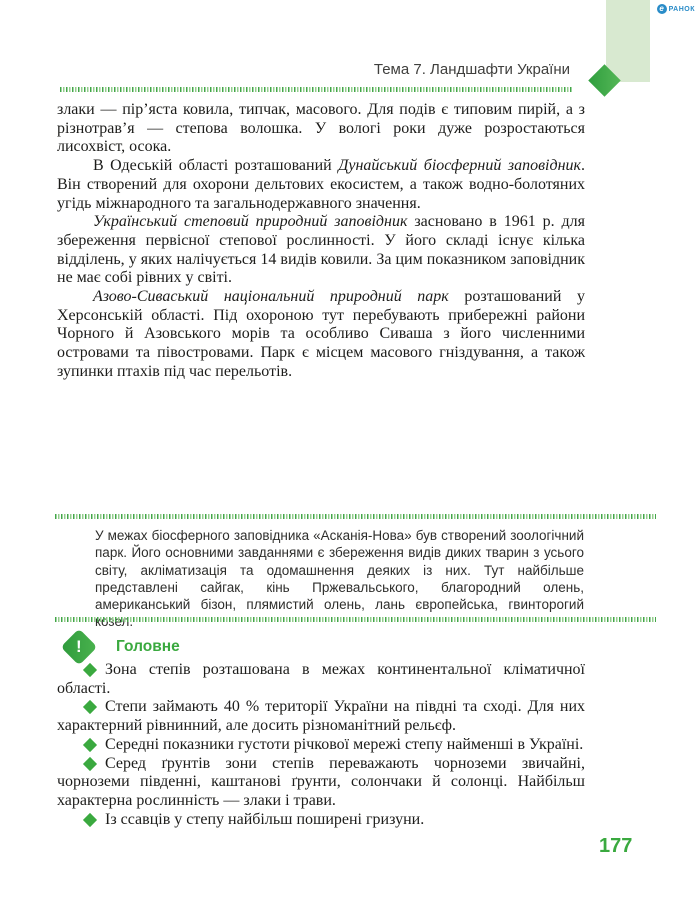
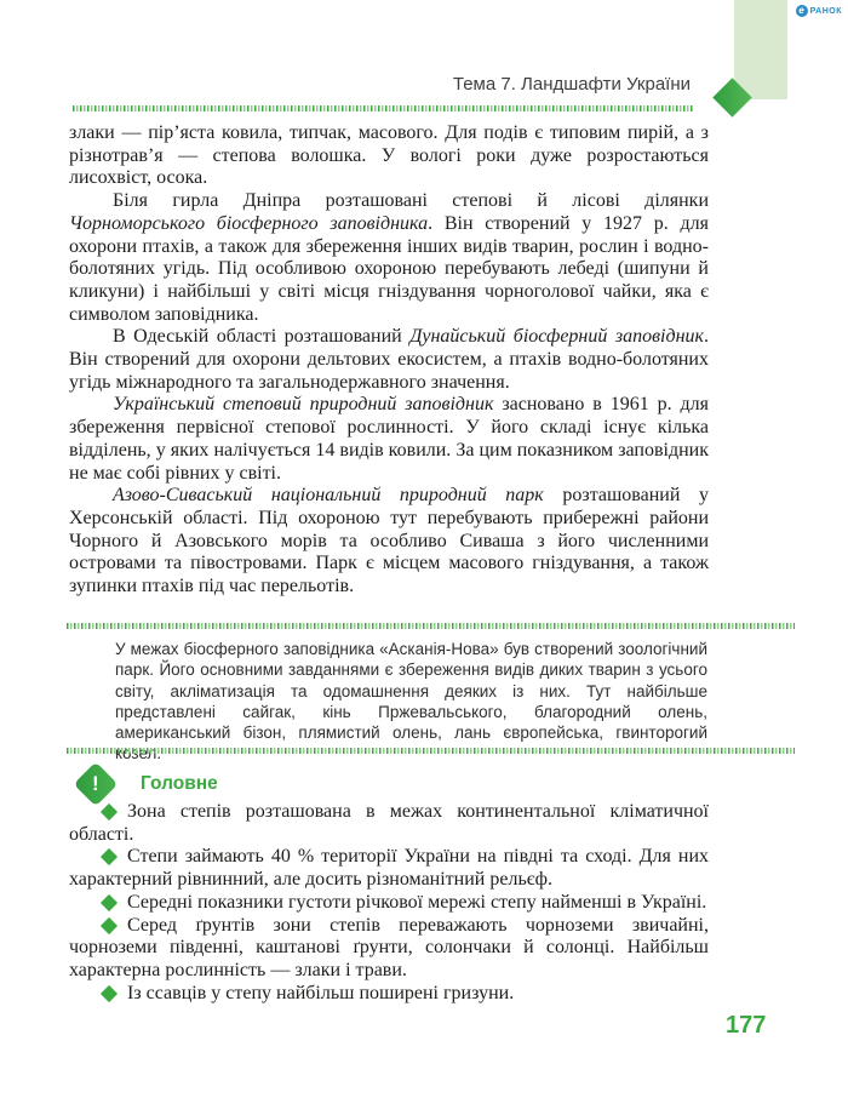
  е
  Тема 7. Ландшафти України
  злаки — пір’яста ковила, типчак, масового. Для подів є типовим пирій, а з різнотрав’я — степова волошка. У вологі роки дуже розростаються лисохвіст, осока.
+ Біля гирла Дніпра розташовані степові й лісові ділянки Чорноморського біосферного заповідника. Він створений у 1927 р. для охорони птахів, а також для збереження інших видів тварин, рослин і водно-болотяних угідь. Під особливою охороною перебувають лебеді (шипуни й кликуни) і найбільші у світі місця гніздування чорноголової чайки, яка є символом заповідника.
- В Одеській області розташований Дунайський біосферний заповідник. Він створений для охорони дельтових екосистем, а також водно-болотяних угідь міжнародного та загальнодержавного значення.
+ В Одеській області розташований Дунайський біосферний заповідник. Він створений для охорони дельтових екосистем, а птахів водно-болотяних угідь міжнародного та загальнодержавного значення.
  Український степовий природний заповідник засновано в 1961 р. для збереження первісної степової рослинності. У його складі існує кілька відділень, у яких налічується 14 видів ковили. За цим показником заповідник не має собі рівних у світі.
  Азово-Сиваський національний природний парк розташований у Херсонській області. Під охороною тут перебувають прибережні райони Чорного й Азовського морів та особливо Сиваша з його численними островами та півостровами. Парк є місцем масового гніздування, а також зупинки птахів під час перельотів.
  У межах біосферного заповідника «Асканія-Нова» був створений зоологічний парк. Його основними завданнями є збереження видів диких тварин з усього світу, акліматизація та одомашнення деяких із них. Тут найбільше представлені сайгак, кінь Пржевальського, благородний олень, американський бізон, плямистий олень, лань європейська, гвинторогий
  Головне
  Зона степів розташована в межах континентальної кліматичної області.
  Степи займають 40 % території України на півдні та сході. Для них характерний рівнинний, але досить різноманітний рельєф.
  Середні показники густоти річкової мережі степу найменші в Україні.
  Серед ґрунтів зони степів переважають чорноземи звичайні, чорноземи південні, каштанові ґрунти, солончаки й солонці. Найбільш характерна рослинність — злаки і трави.
  Із ссавців у степу найбільш поширені гризуни.
  177
